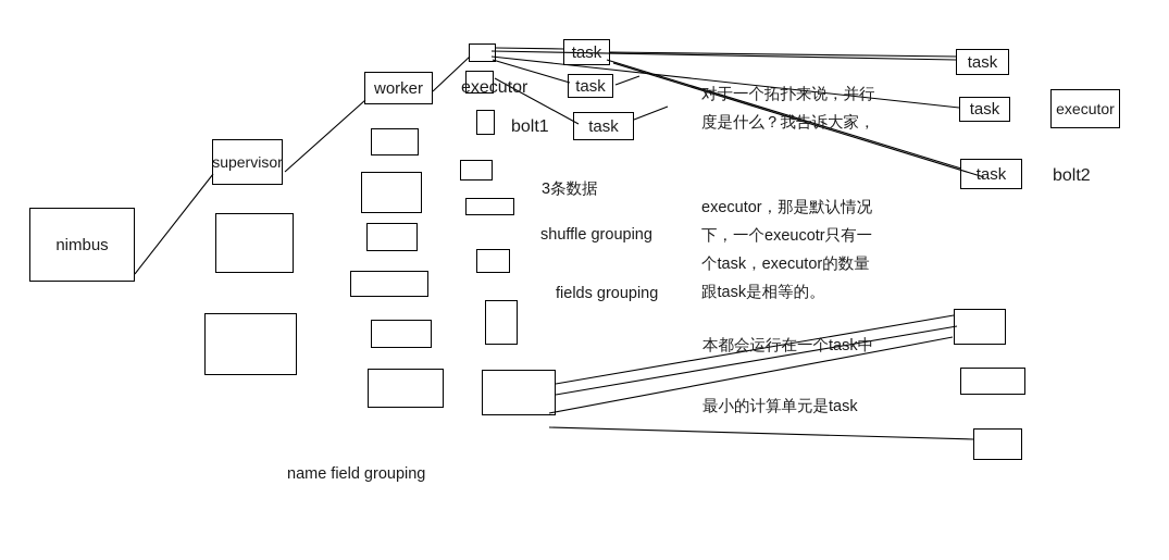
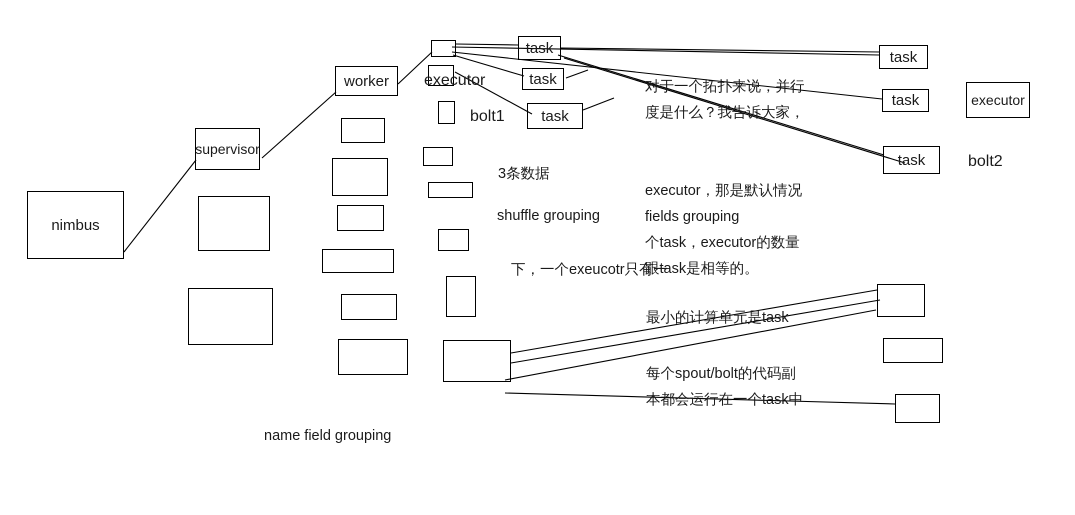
  nimbus
  supervisor
  worker
  task
  task
  task
  task
  task
  task
  executor
  executor
  bolt1
  bolt2
  3条数据
  shuffle grouping
- fields grouping
+ 下，一个exeucotr只有一
  对于一个拓扑来说，并行
  度是什么？我告诉大家，
  executor，那是默认情况
- 下，一个exeucotr只有一
+ fields grouping
  个task，executor的数量
  跟task是相等的。
- 本都会运行在一个task中
+ 最小的计算单元是task
+ 每个spout/bolt的代码副
- 最小的计算单元是task
+ 本都会运行在一个task中
  name field grouping
